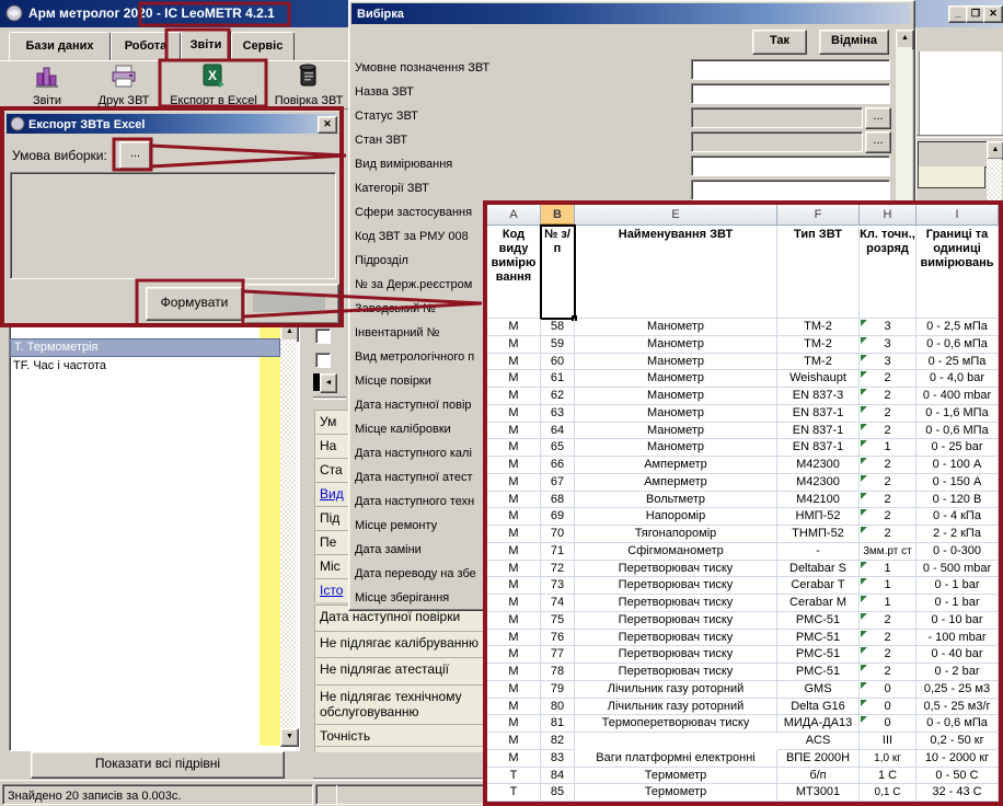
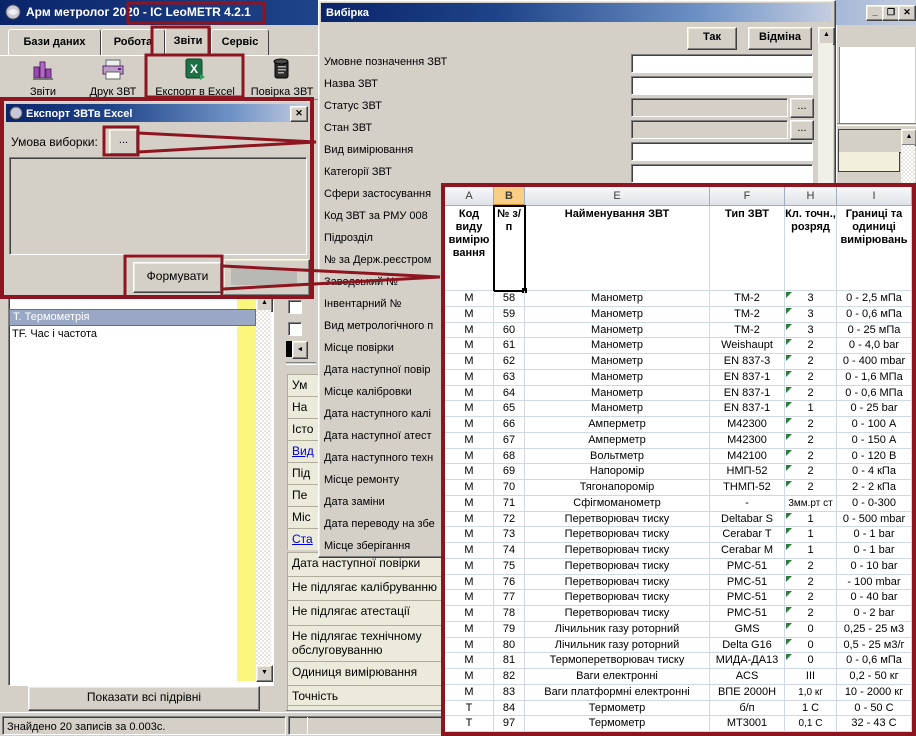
  Арм метролог 200 - IC LeoMETR 4.2.1
  _
  ❐
  ✕
  Бази даних
  Робота
  Звіти
  Сервіс
  Звіти
  Друк ЗВТ
  X
  Експорт в Excel
  Повірка ЗВТ
  Вибірка
  Так
  Відміна
  Умовне позначення ЗВТ
  Назва ЗВТ
  Статус ЗВТ
  ...
  Стан ЗВТ
  ...
  Вид вимірювання
  Категорії ЗВТ
  Сфери застосування
  Код ЗВТ за РМУ 008
  Підрозділ
  № за Держ.реєстром
  Інвентарний №
  Вид метрологічного п
  Місце повірки
  Дата наступної повір
  Місце калібровки
  Дата наступного калі
  Дата наступної атест
  Дата наступного техн
  Місце ремонту
  Дата заміни
  Дата переводу на збе
  Місце зберігання
  Ум
  На
- Ста
+ Істо
  Вид
  Під
  Пе
  Міс
- Істо
+ Ста
  Дата наступної повірки
  Не підлягає калібруванню
  Не підлягає атестації
  Не підлягає технічному обслуговуванню
+ Одиниця вимірювання
  Точність
  Т. Термометрія
  ТF. Час і частота
  Показати всі підрівні
  Знайдено 20 записів за 0.003с.
  Експорт ЗВТв Excel
  ✕
  Умова виборки:
  ...
  Формувати
  А
  Код виду вимірю вання
  В
  № з/п
  Е
  Найменування ЗВТ
  F
  Тип ЗВТ
  Н
  Кл. точн., розряд
  І
  Границі та одиниці вимірювань
  М
  58
  Манометр
  ТМ-2
  3
  0 - 2,5 мПа
  М
  59
  Манометр
  ТМ-2
  3
  0 - 0,6 мПа
  М
  60
  Манометр
  ТМ-2
  3
  0 - 25 мПа
  М
  61
  Манометр
  Weishaupt
  2
  0 - 4,0 bar
  М
  62
  Манометр
  EN 837-3
  2
  0 - 400 mbar
  М
  63
  Манометр
  EN 837-1
  2
  0 - 1,6 МПа
  М
  64
  Манометр
  EN 837-1
  2
  0 - 0,6 МПа
  М
  65
  Манометр
  EN 837-1
  1
  0 - 25 bar
  М
  66
  Амперметр
  М42300
  2
  0 - 100 А
  М
  67
  Амперметр
  М42300
  2
  0 - 150 А
  М
  68
  Вольтметр
  М42100
  2
  0 - 120 В
  М
  69
  Напоромір
  НМП-52
  2
  0 - 4 кПа
  М
  70
  Тягонапоромір
  ТНМП-52
  2
  2 - 2 кПа
  М
  71
  Сфігмоманометр
  -
  3мм.рт ст
  0 - 0-300
  М
  72
  Перетворювач тиску
  Deltabar S
  1
  0 - 500 mbar
  М
  73
  Перетворювач тиску
  Cerabar T
  1
  0 - 1 bar
  М
  74
  Перетворювач тиску
  Cerabar M
  1
  0 - 1 bar
  М
  75
  Перетворювач тиску
  PMC-51
  2
  0 - 10 bar
  М
  76
  Перетворювач тиску
  PMC-51
  2
  - 100 mbar
  М
  77
  Перетворювач тиску
  PMC-51
  2
  0 - 40 bar
  М
  78
  Перетворювач тиску
  PMC-51
  2
  0 - 2 bar
  М
  79
  Лічильник газу роторний
  GMS
  0
  0,25 - 25 м3
  М
  80
  Лічильник газу роторний
  Delta G16
  0
  0,5 - 25 м3/г
  М
  81
  Термоперетворювач тиску
  МИДА-ДА13
  0
  0 - 0,6 мПа
  М
  82
+ Ваги електронні
  ACS
  III
  0,2 - 50 кг
  М
  83
  Ваги платформні електронні
  ВПЕ 2000Н
  1,0 кг
  10 - 2000 кг
  Т
  84
  Термометр
  б/п
  1 С
  0 - 50 С
  Т
- 85
+ 97
  Термометр
  МТ3001
  0,1 С
  32 - 43 С
